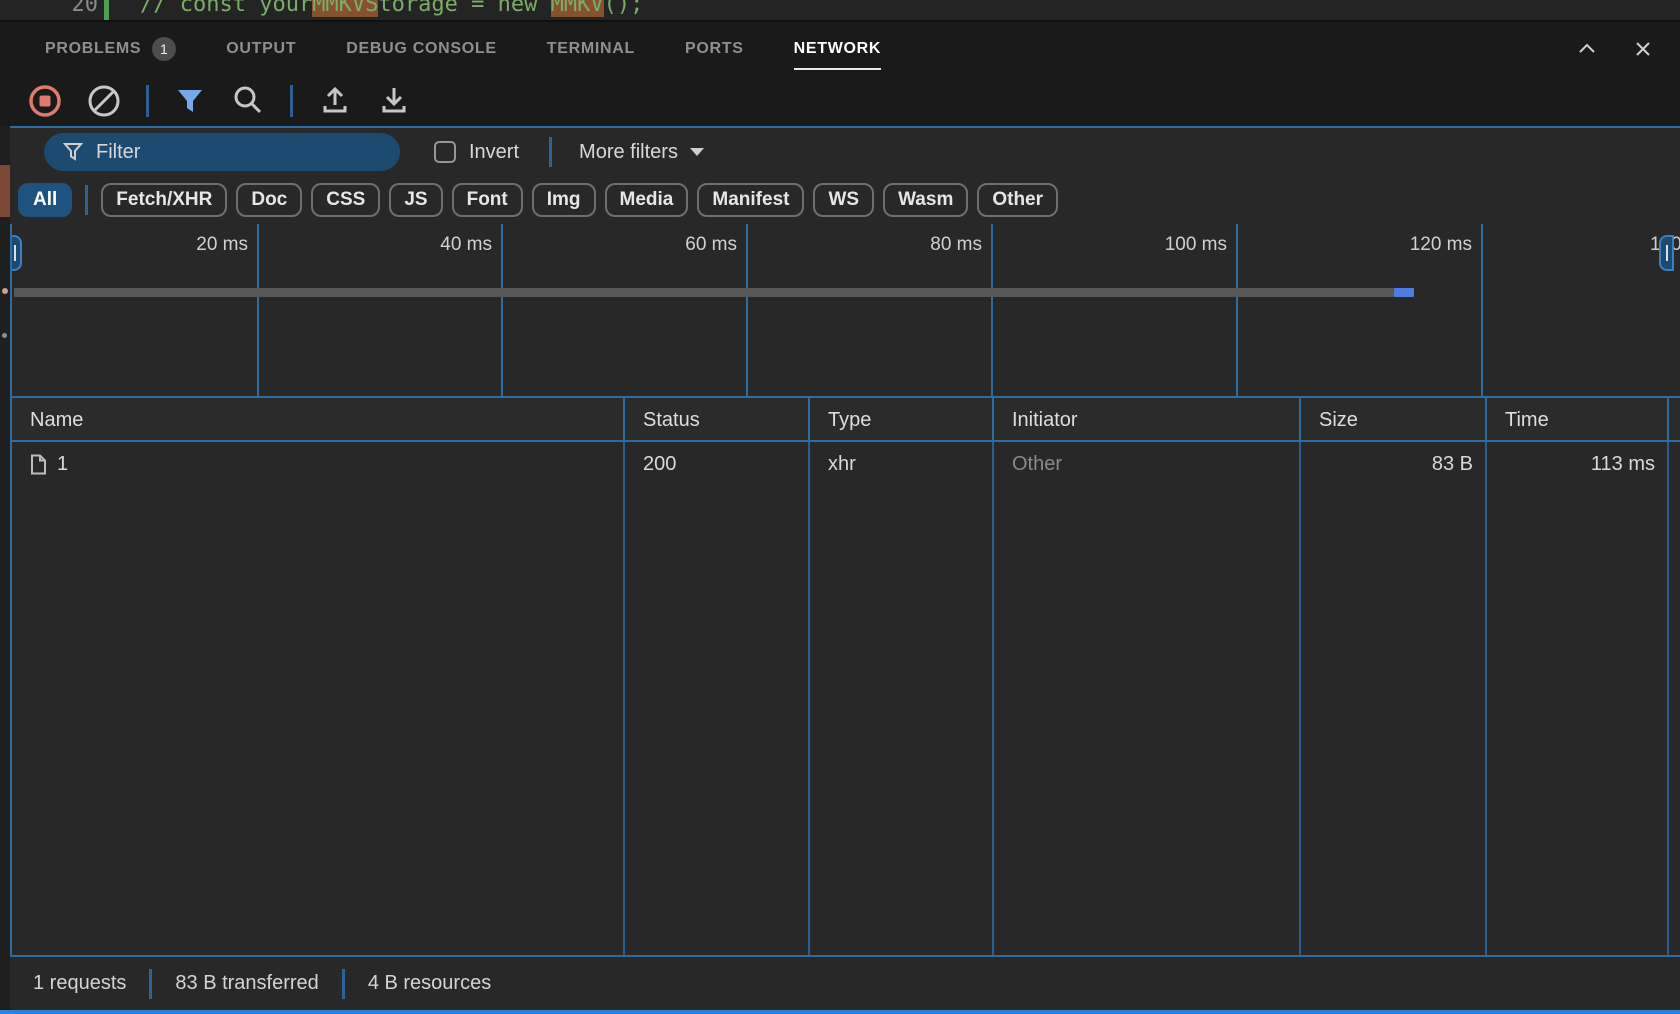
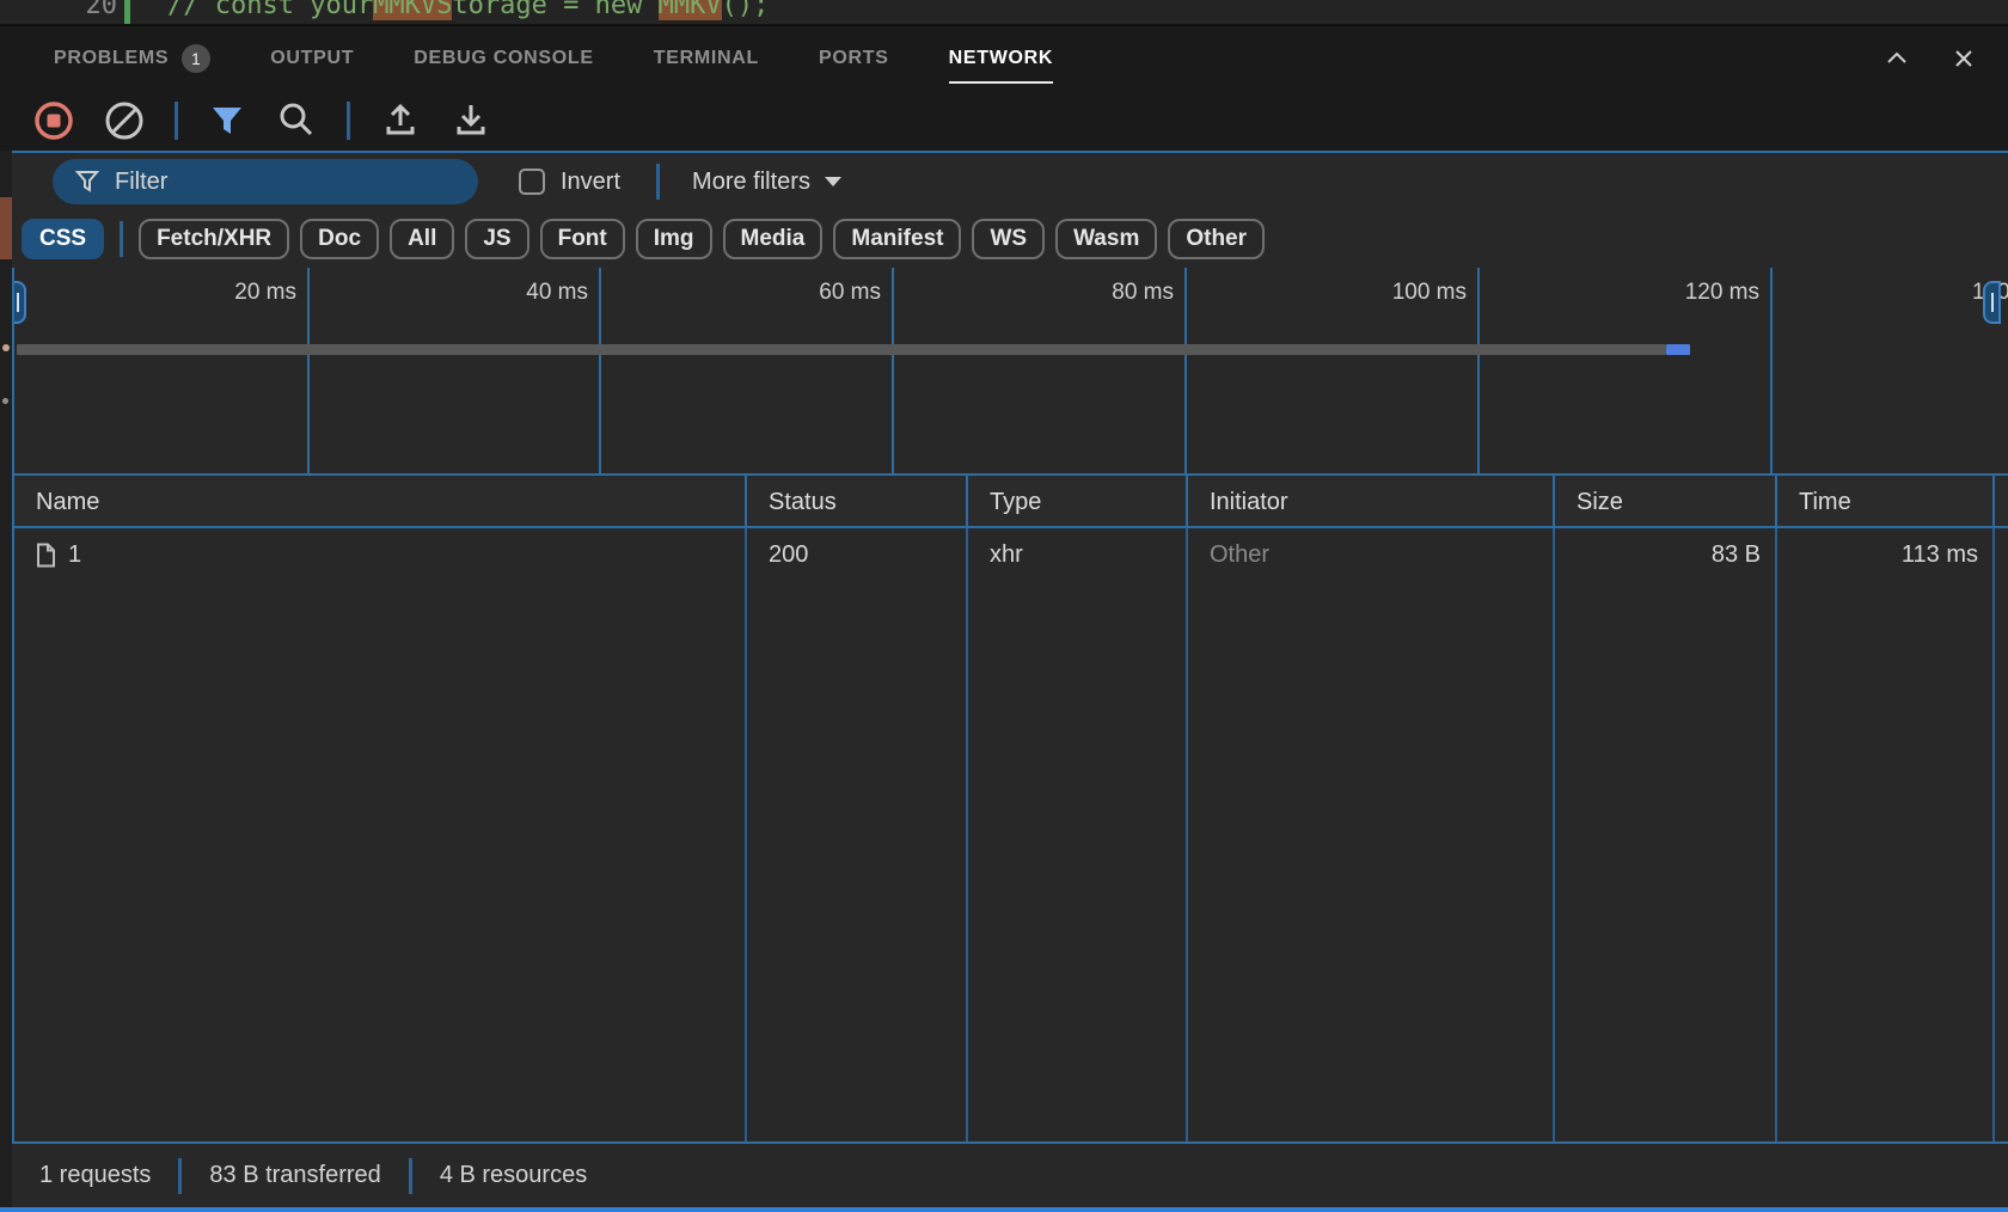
  20
  // const yourMMKVStorage = new MMKV();
  PROBLEMS
  1
  OUTPUT
  DEBUG CONSOLE
  TERMINAL
  PORTS
  NETWORK
  Filter
  Invert
  More filters
- All
+ CSS
  Fetch/XHR
  Doc
- CSS
+ All
  JS
  Font
  Img
  Media
  Manifest
  WS
  Wasm
  Other
  20 ms
  40 ms
  60 ms
  80 ms
  100 ms
  120 ms
  Name
  Status
  Type
  Initiator
  Size
  Time
  1
  200
  xhr
  Other
  83 B
  113 ms
  1 requests
  83 B transferred
  4 B resources
